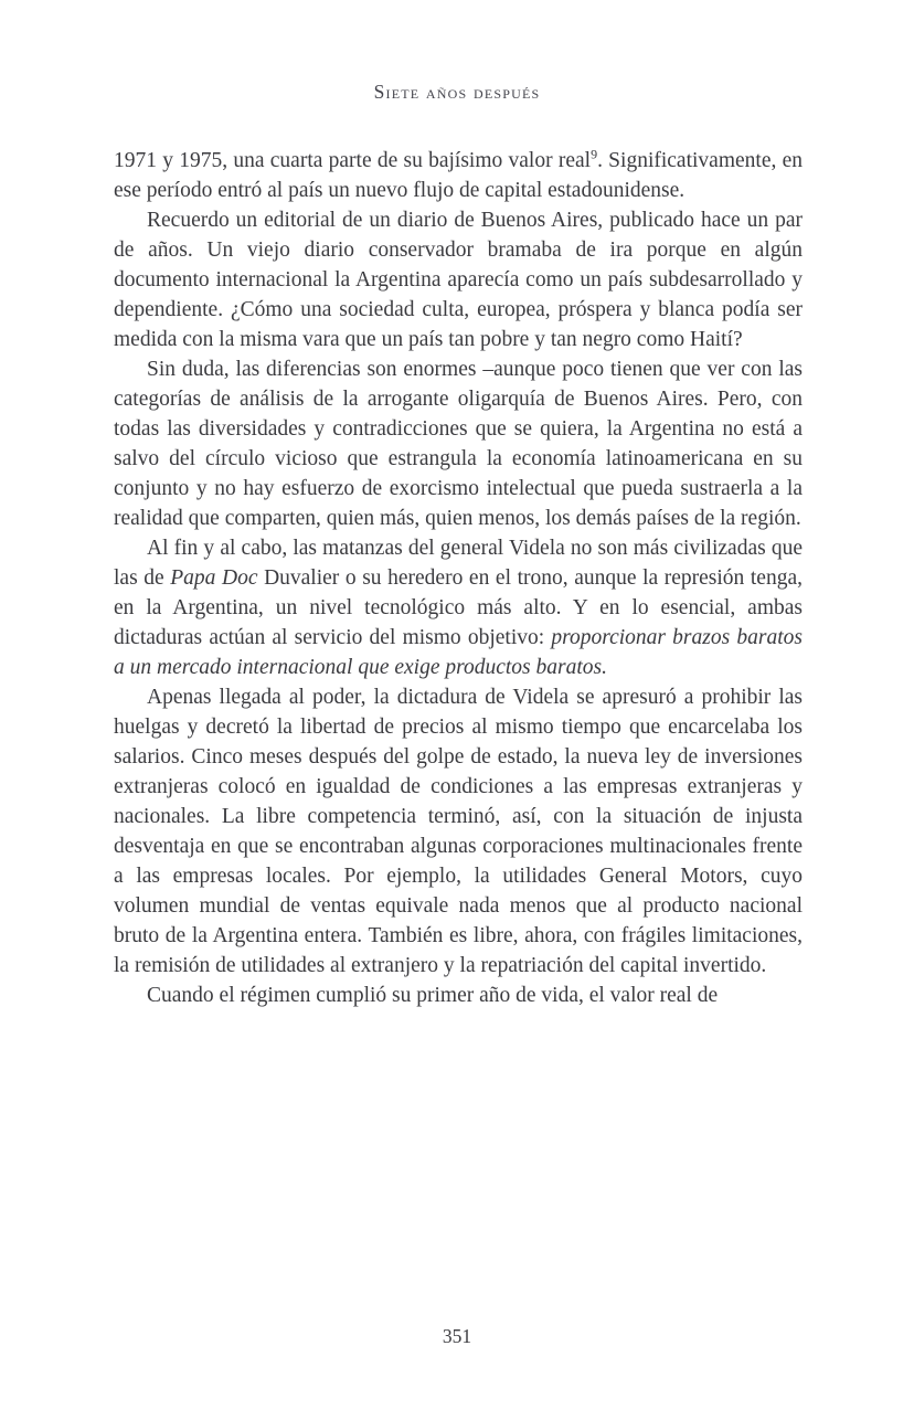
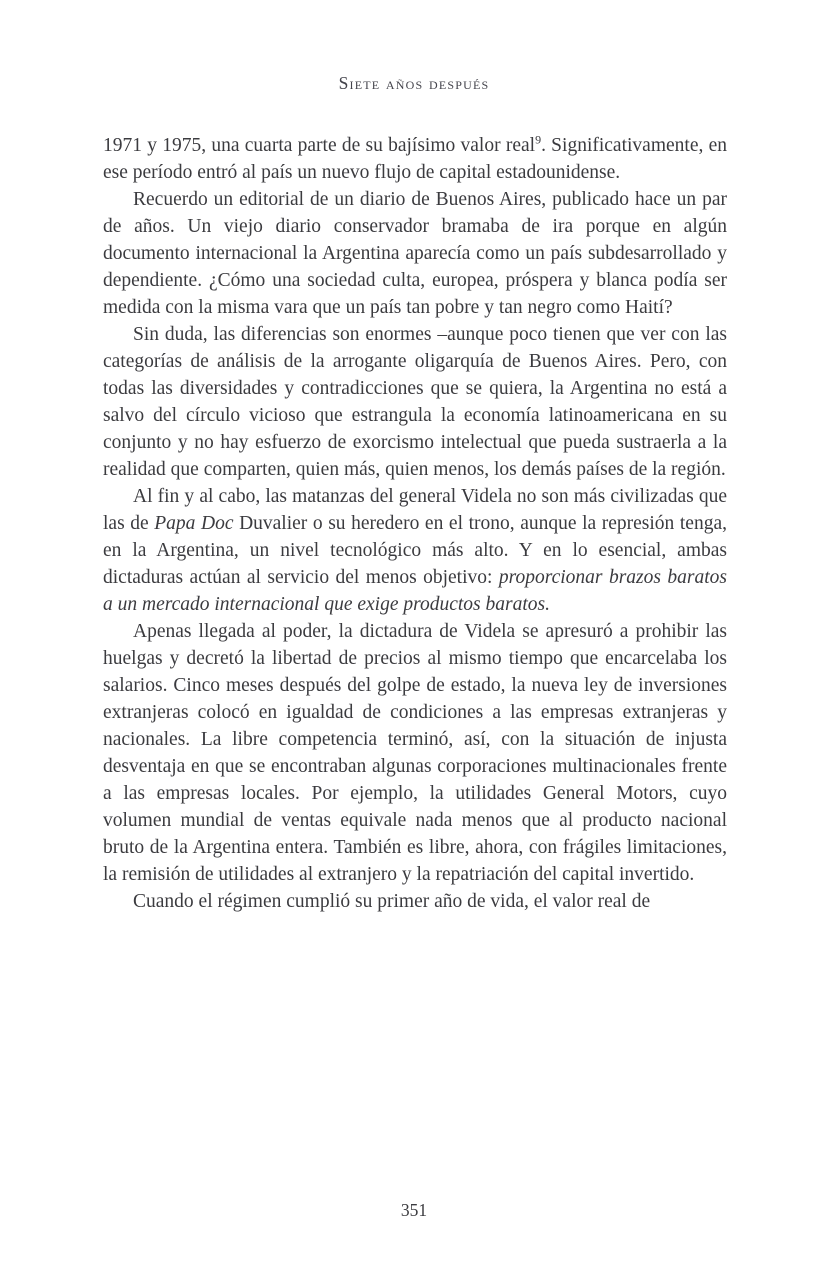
  Siete años después
  1971 y 1975, una cuarta parte de su bajísimo valor real9. Significativamente, en ese período entró al país un nuevo flujo de capital estadounidense.
  Recuerdo un editorial de un diario de Buenos Aires, publicado hace un par de años. Un viejo diario conservador bramaba de ira porque en algún documento internacional la Argentina aparecía como un país subdesarrollado y dependiente. ¿Cómo una sociedad culta, europea, próspera y blanca podía ser medida con la misma vara que un país tan pobre y tan negro como Haití?
  Sin duda, las diferencias son enormes –aunque poco tienen que ver con las categorías de análisis de la arrogante oligarquía de Buenos Aires. Pero, con todas las diversidades y contradicciones que se quiera, la Argentina no está a salvo del círculo vicioso que estrangula la economía latinoamericana en su conjunto y no hay esfuerzo de exorcismo intelectual que pueda sustraerla a la realidad que comparten, quien más, quien menos, los demás países de la región.
- Al fin y al cabo, las matanzas del general Videla no son más civilizadas que las de Papa Doc Duvalier o su heredero en el trono, aunque la represión tenga, en la Argentina, un nivel tecnológico más alto. Y en lo esencial, ambas dictaduras actúan al servicio del mismo objetivo: proporcionar brazos baratos a un mercado internacional que exige productos baratos.
+ Al fin y al cabo, las matanzas del general Videla no son más civilizadas que las de Papa Doc Duvalier o su heredero en el trono, aunque la represión tenga, en la Argentina, un nivel tecnológico más alto. Y en lo esencial, ambas dictaduras actúan al servicio del menos objetivo: proporcionar brazos baratos a un mercado internacional que exige productos baratos.
  Apenas llegada al poder, la dictadura de Videla se apresuró a prohibir las huelgas y decretó la libertad de precios al mismo tiempo que encarcelaba los salarios. Cinco meses después del golpe de estado, la nueva ley de inversiones extranjeras colocó en igualdad de condiciones a las empresas extranjeras y nacionales. La libre competencia terminó, así, con la situación de injusta desventaja en que se encontraban algunas corporaciones multinacionales frente a las empresas locales. Por ejemplo, la utilidades General Motors, cuyo volumen mundial de ventas equivale nada menos que al producto nacional bruto de la Argentina entera. También es libre, ahora, con frágiles limitaciones, la remisión de utilidades al extranjero y la repatriación del capital invertido.
  Cuando el régimen cumplió su primer año de vida, el valor real de
  351
